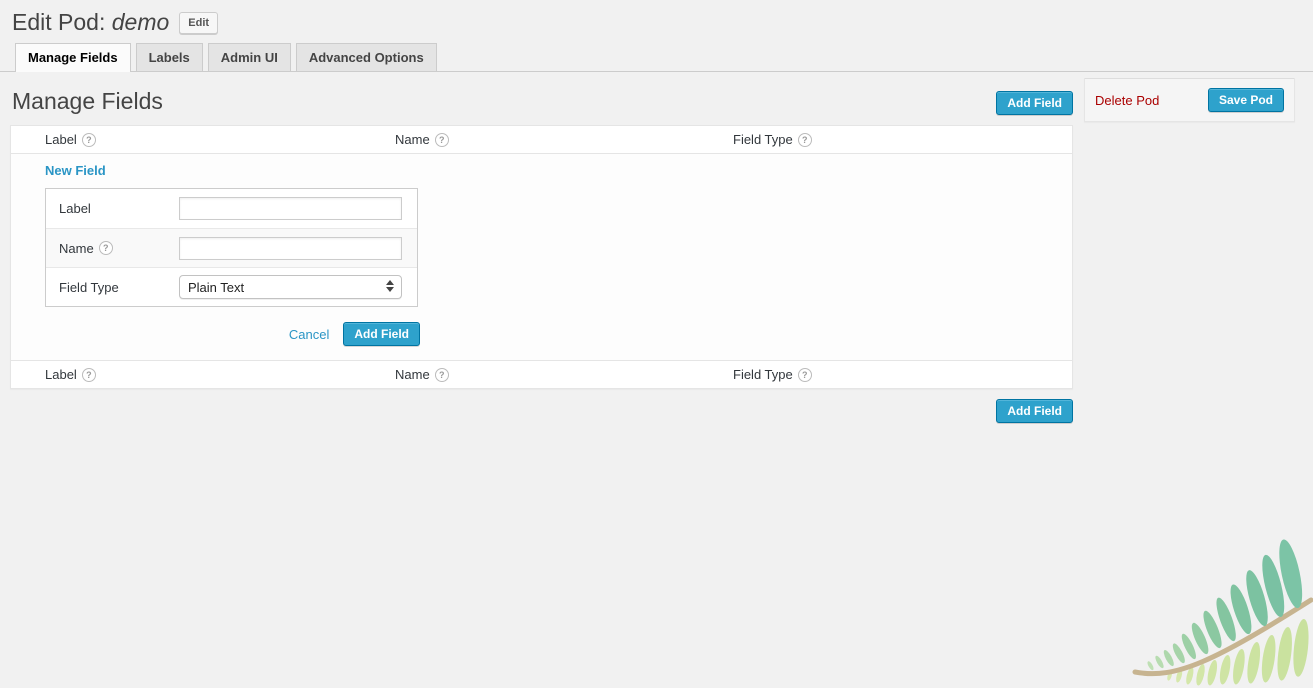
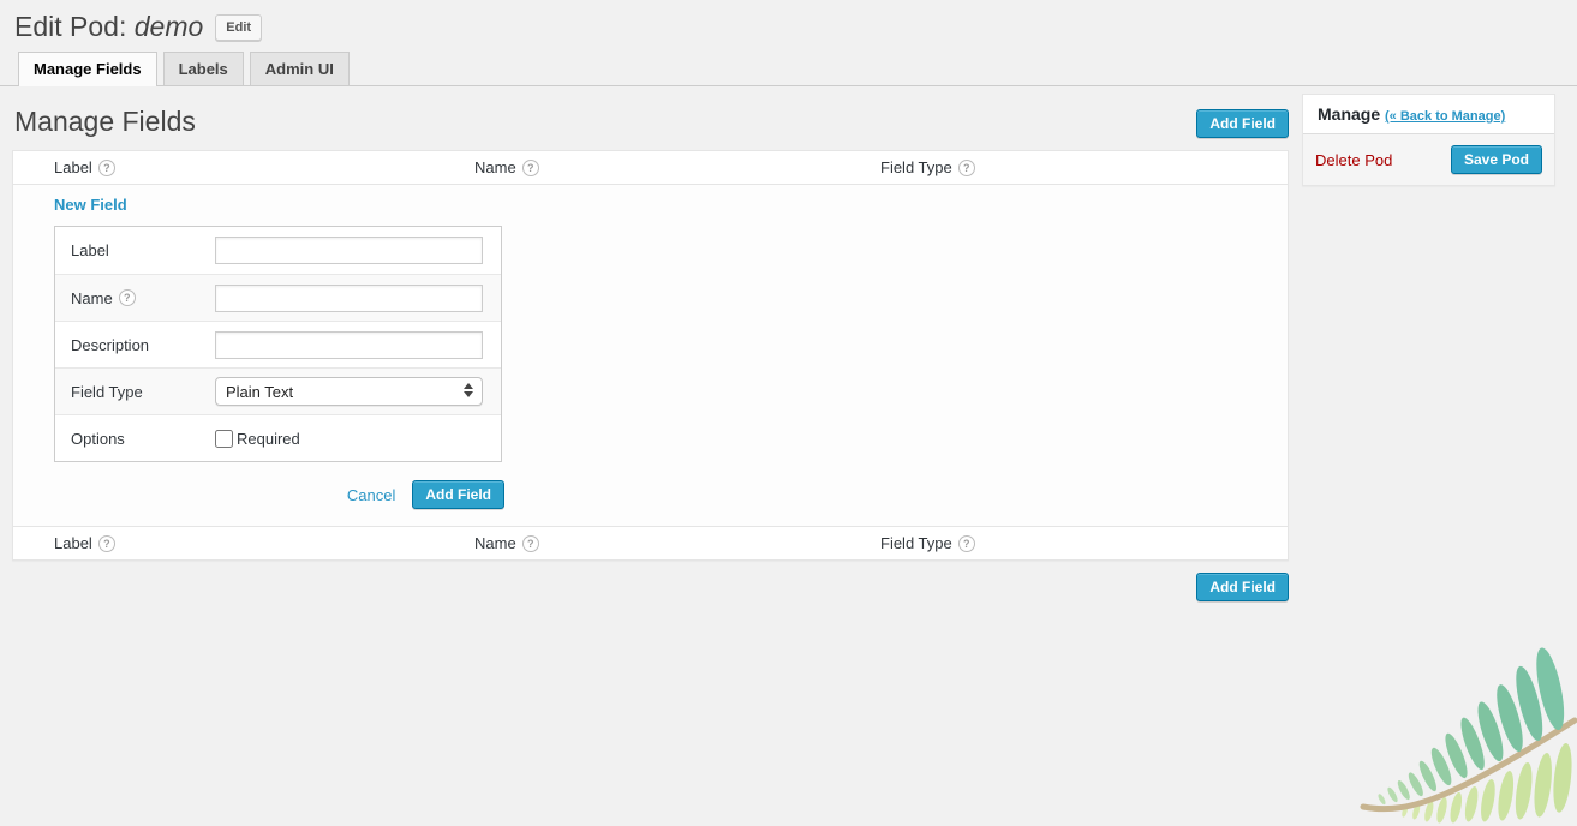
  Edit Pod: demo
  Edit
  Manage Fields
  Labels
  Admin UI
- Advanced Options
  Manage Fields
  Add Field
  Label
  ?
  Name
  ?
  Field Type
  ?
  New Field
  Label
  Name
  ?
+ Description
  Field Type
  Plain Text
+ Options
+ Required
  Cancel
  Add Field
  Label
  ?
  Name
  ?
  Field Type
  ?
  Add Field
+ Manage (« Back to Manage)
  Delete Pod
  Save Pod
